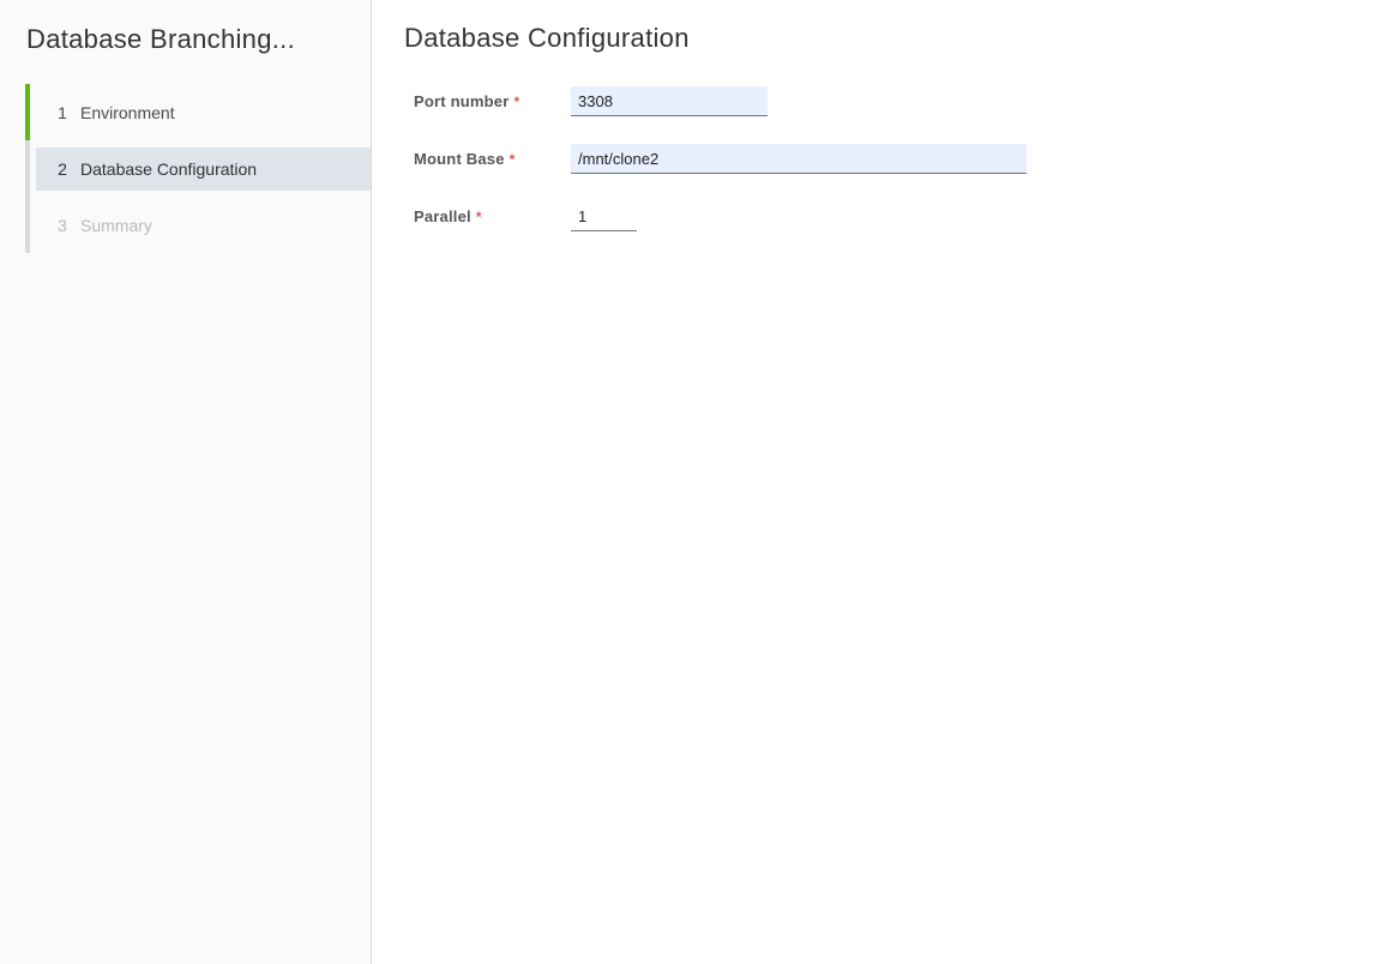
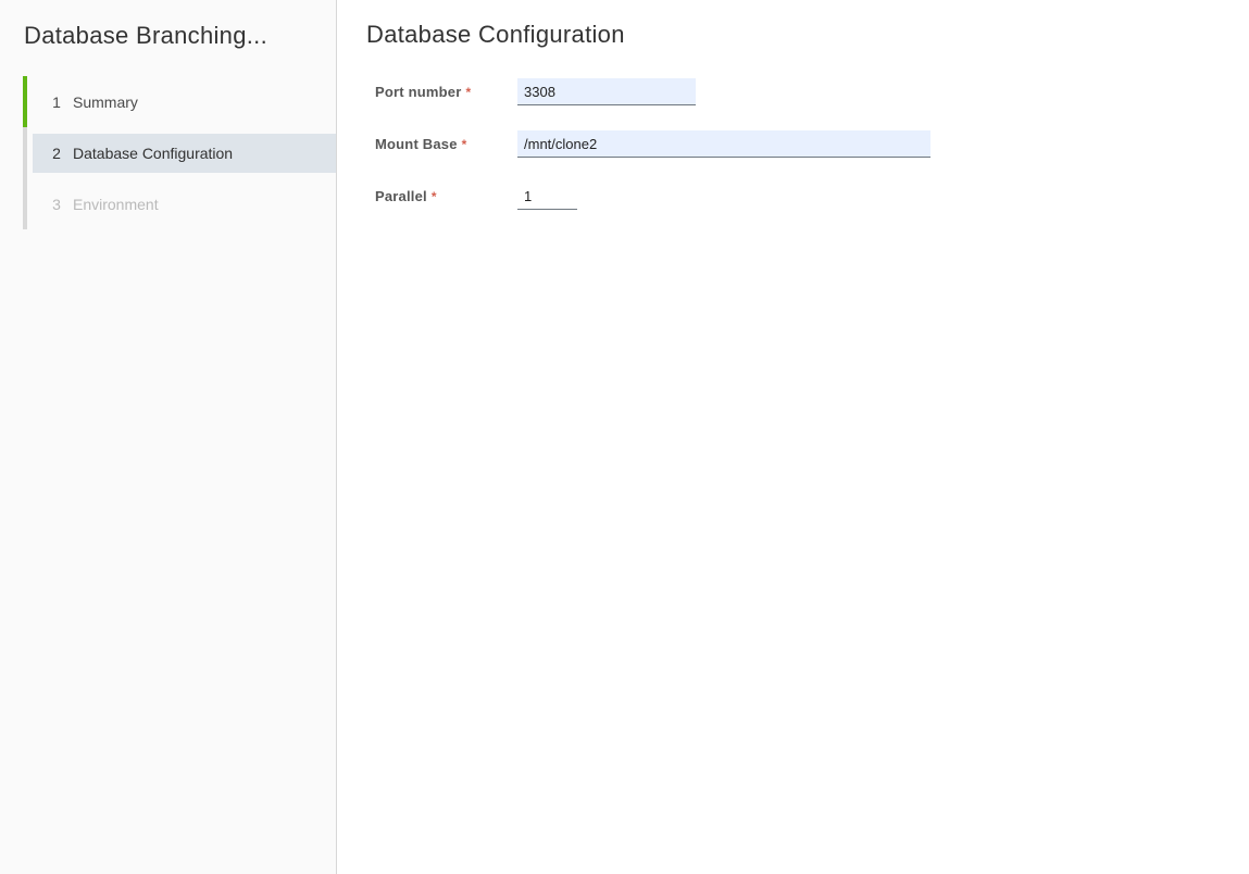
  Database Branching...
  1
- Environment
+ Summary
  2
  Database Configuration
  3
- Summary
+ Environment
  Database Configuration
  Port number *
  3308
  Mount Base *
  /mnt/clone2
  Parallel *
  1
